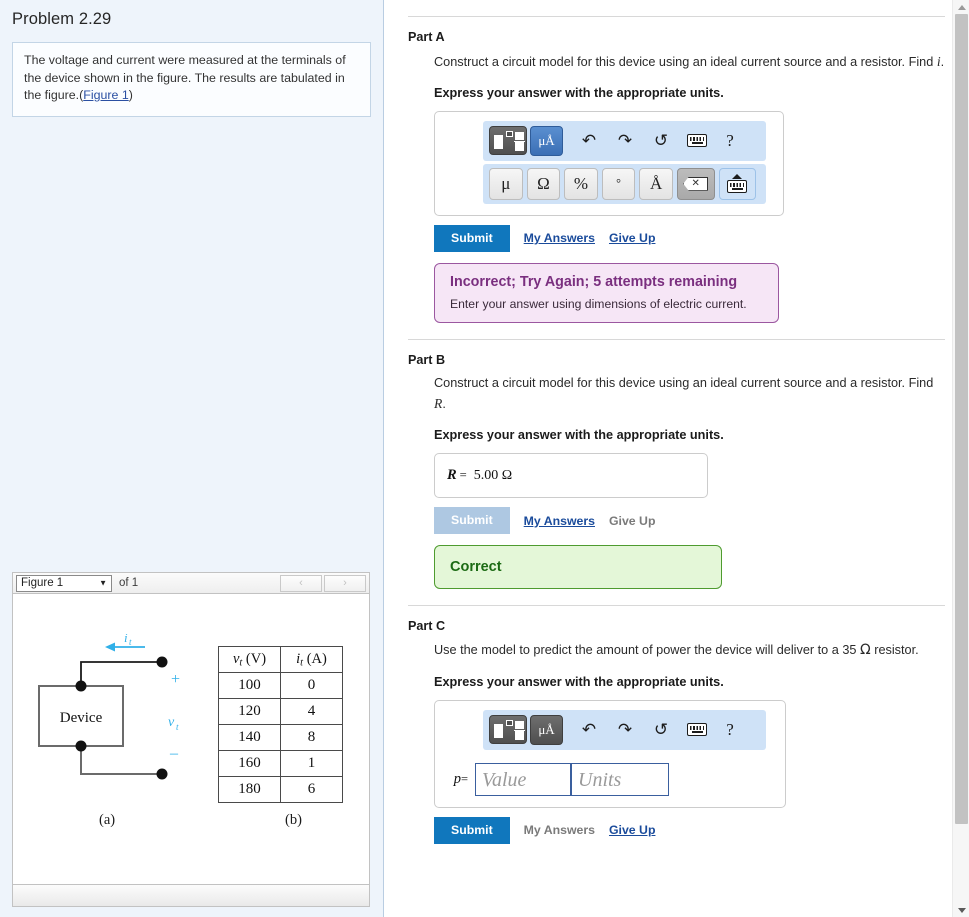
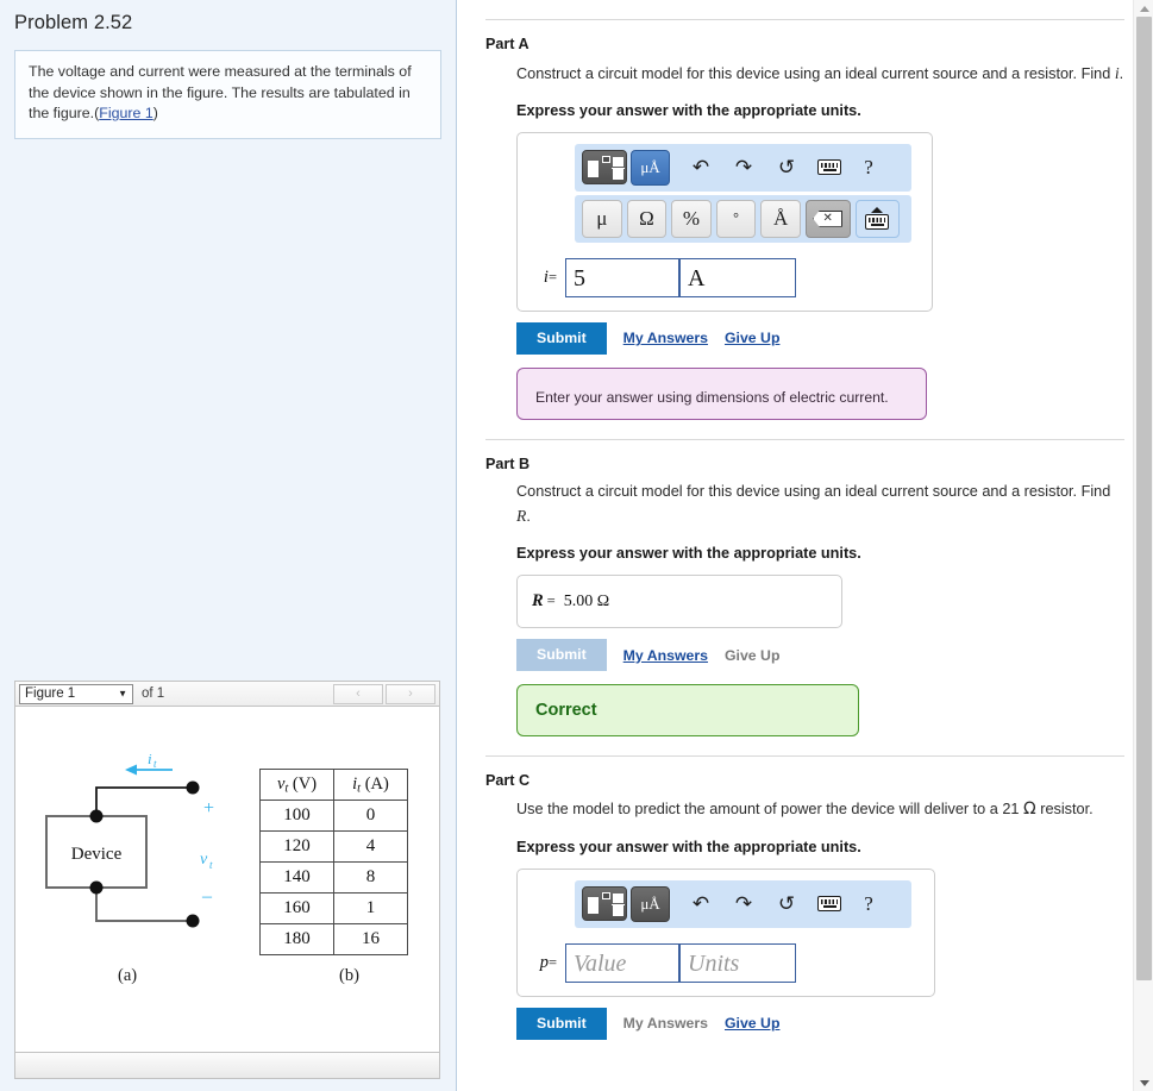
- Problem 2.29
+ Problem 2.52
  The voltage and current were measured at the terminals of the device shown in the figure. The results are tabulated in the figure.(Figure 1)
  Figure 1
  ▼
  of 1
  ‹
  ›
  Device
  i
  t
  +
  v
  t
  –
  (a)
  (b)
  vt (V)	it (A)
  100	0
  120	4
  140	8
  160	1
- 180	6
+ 180	16
  Part A
  Construct a circuit model for this device using an ideal current source and a resistor. Find i.
  Express your answer with the appropriate units.
  μÅ
  ↶
  ↷
  ↺
  ?
  μ
  Ω
  %
  °
  Å
  ✕
+ i=
+ 5
+ A
  Submit
  My Answers
  Give Up
- Incorrect; Try Again; 5 attempts remaining
  Enter your answer using dimensions of electric current.
  Part B
  Construct a circuit model for this device using an ideal current source and a resistor. Find R.
  Express your answer with the appropriate units.
  R
  =
  5.00 Ω
  Submit
  My Answers
  Give Up
  Correct
  Part C
- Use the model to predict the amount of power the device will deliver to a 35 Ω resistor.
+ Use the model to predict the amount of power the device will deliver to a 21 Ω resistor.
  Express your answer with the appropriate units.
  μÅ
  ↶
  ↷
  ↺
  ?
  p=
  Value
  Units
  Submit
  My Answers
  Give Up
